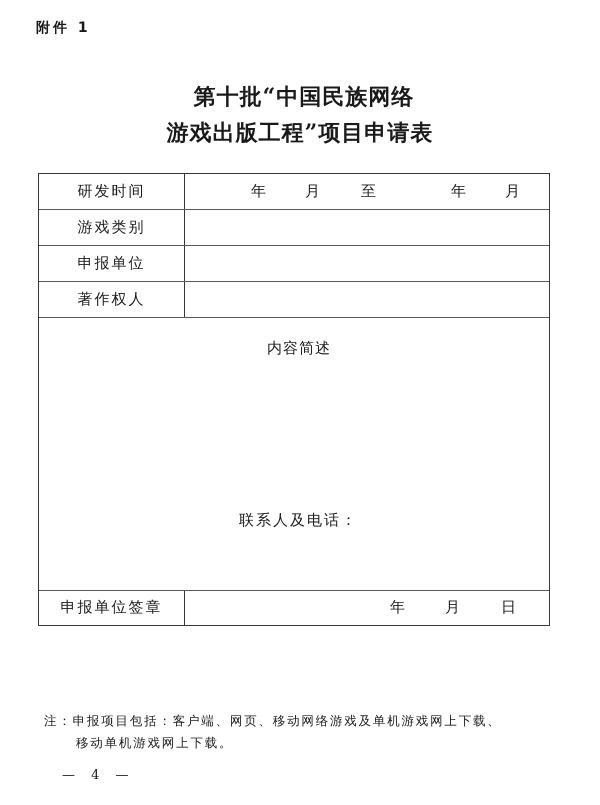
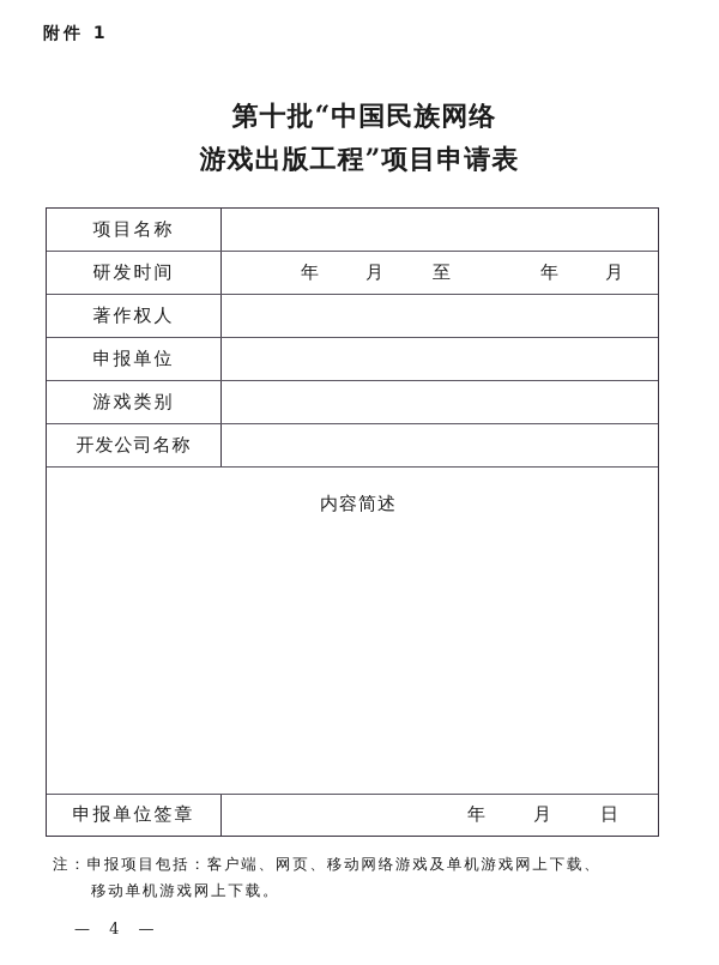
  附件 1
  第十批“中国民族网络
  游戏出版工程”项目申请表
+ 项目名称
  研发时间
  年
  月
  至
  年
  月
- 游戏类别
+ 著作权人
  申报单位
- 著作权人
+ 游戏类别
+ 开发公司名称
  内容简述
- 联系人及电话：
  申报单位签章
  年
  月
  日
  注：申报项目包括：客户端、网页、移动网络游戏及单机游戏网上下载、
  移动单机游戏网上下载。
  — 4 —
